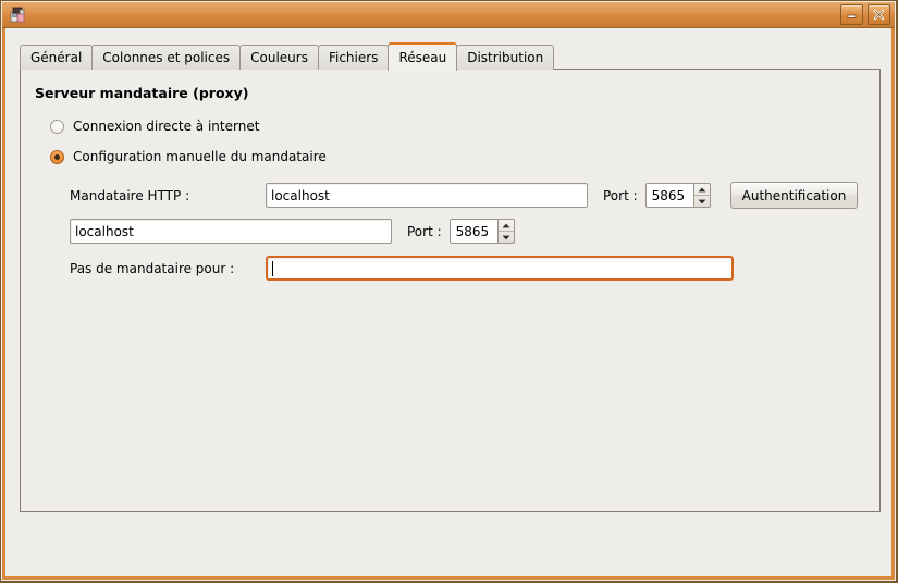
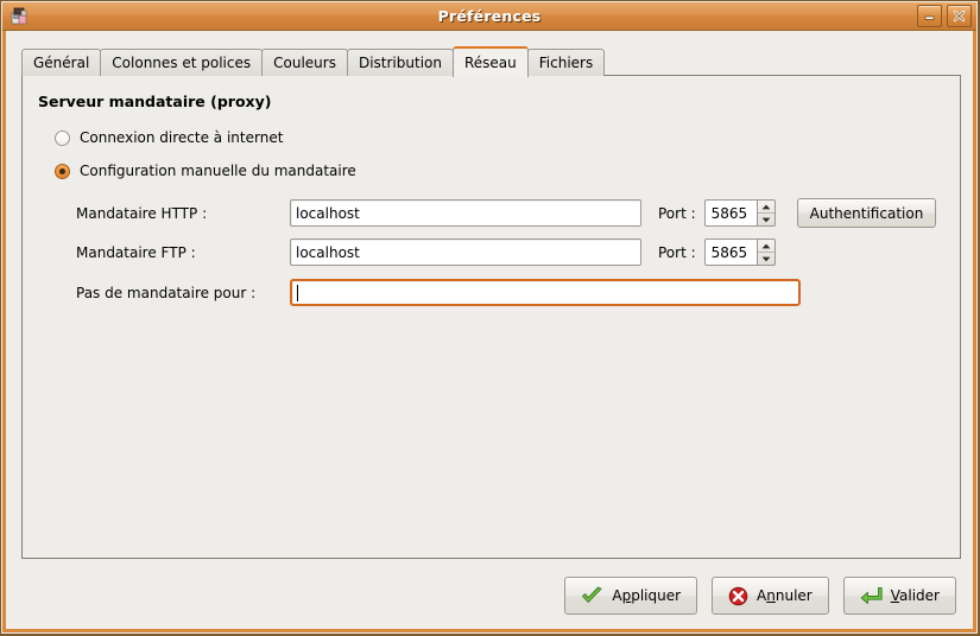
+ Préférences
  Général
  Colonnes et polices
  Couleurs
- Fichiers
+ Distribution
  Réseau
- Distribution
+ Fichiers
  Serveur mandataire (proxy)
  Connexion directe à internet
  Configuration manuelle du mandataire
  Mandataire HTTP :
  localhost
  Port :
  5865
  Authentification
+ Mandataire FTP :
  localhost
  Port :
  5865
  Pas de mandataire pour :
+ Appliquer
+ Annuler
+ Valider
